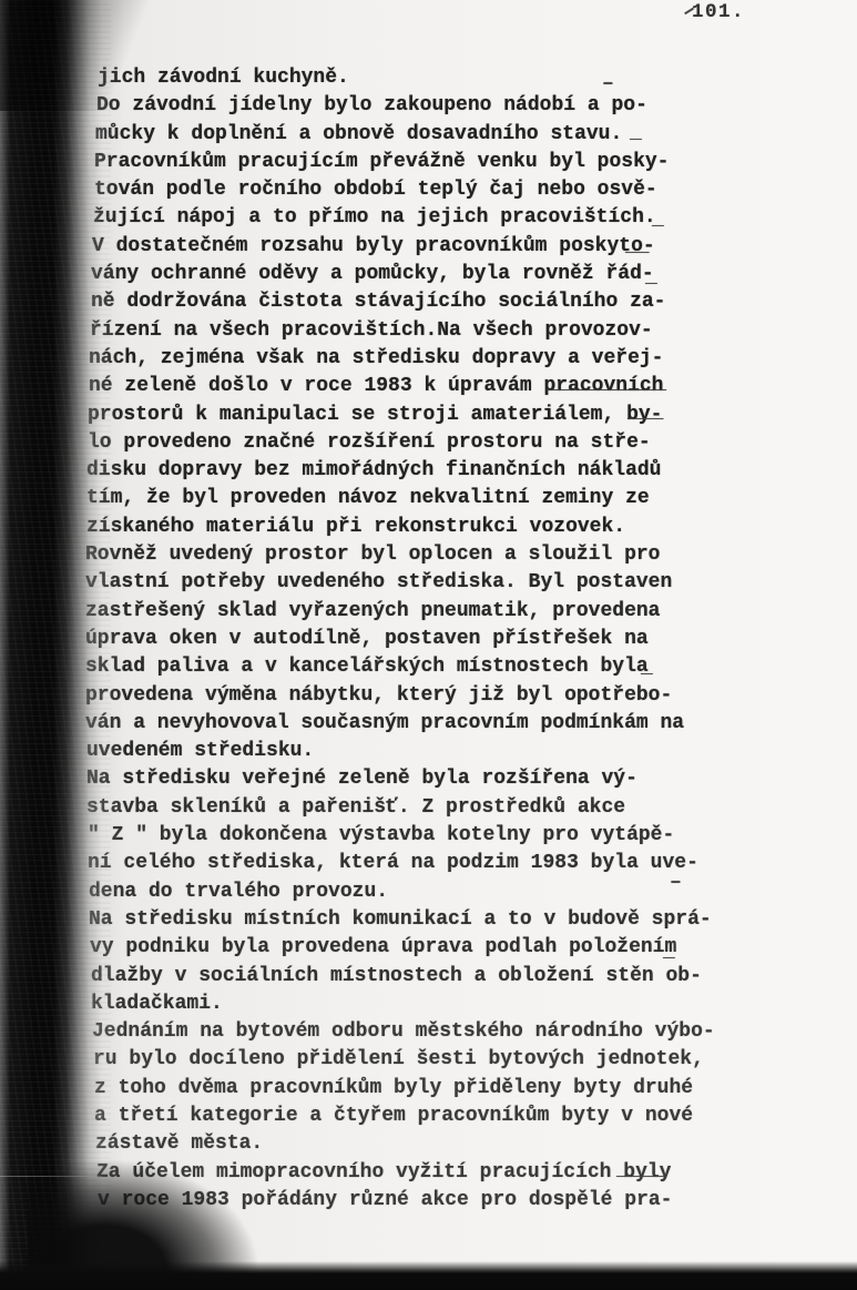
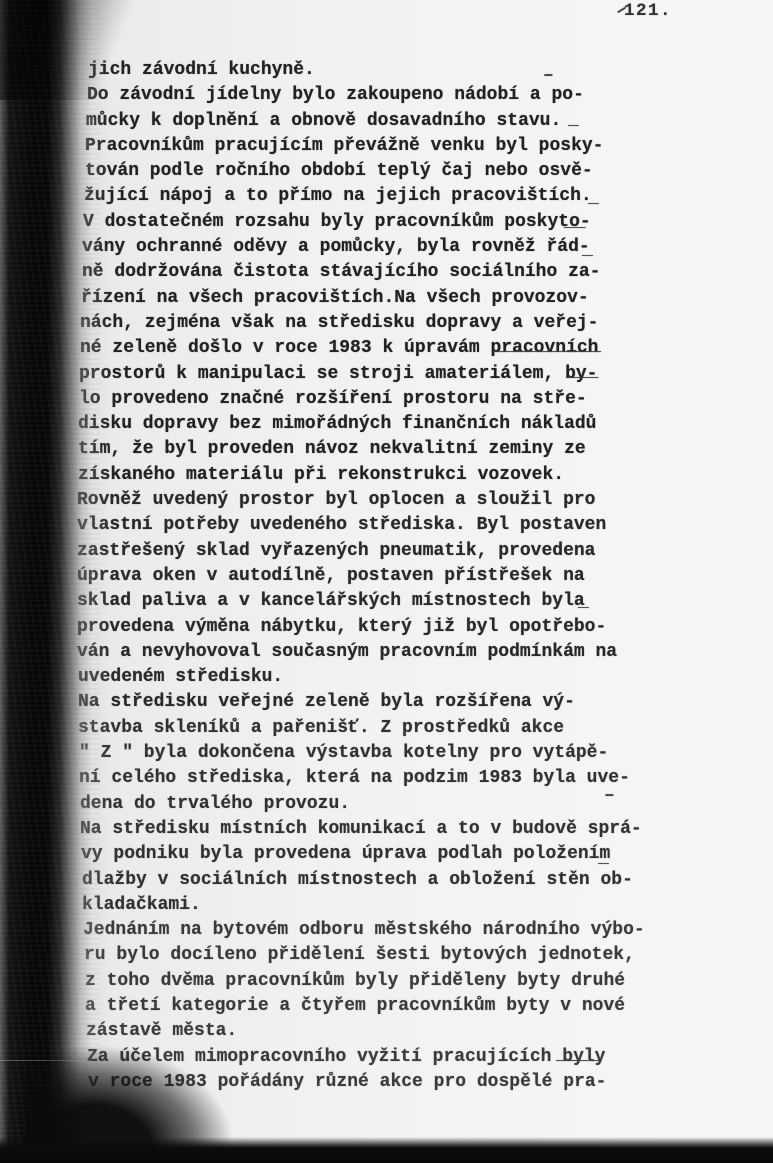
- 101.
+ 121.
  dní jídelny bylo zakoupeno nádobí a po-
  cky k doplnění a obnově dosavadního stavu.
  acovníkům pracujícím převážně venku byl posky-
  ván podle ročního období teplý čaj nebo osvě-
  ící nápoj a to přímo na jejich pracovištích.
  ostatečném rozsahu byly pracovníkům poskyto-
  y ochranné oděvy a pomůcky, byla rovněž řád-
  dodržována čistota stávajícího sociálního za-
  ení na všech pracovištích.Na všech provozov-
  h, zejména však na středisku dopravy a veřej-
  zeleně došlo v roce 1983 k úpravám pracovních
  storů k manipulaci se stroji amateriálem, by-
  provedeno značné rozšíření prostoru na stře-
  ku dopravy bez mimořádných finančních nákladů
  , že byl proveden návoz nekvalitní zeminy ze
  kaného materiálu při rekonstrukci vozovek.
  něž uvedený prostor byl oplocen a sloužil pro
  stní potřeby uvedeného střediska. Byl postaven
  třešený sklad vyřazených pneumatik, provedena
  ava oken v autodílně, postaven přístřešek na
  ad paliva a v kancelářských místnostech byla
  vedena výměna nábytku, který již byl opotřebo-
  a nevyhovoval současným pracovním podmínkám na
  deném středisku.
  středisku veřejné zeleně byla rozšířena vý-
  vba skleníků a pařenišť. Z prostředků akce
  " byla dokončena výstavba kotelny pro vytápě-
  celého střediska, která na podzim 1983 byla uve-
  a do trvalého provozu.
  středisku místních komunikací a to v budově sprá-
  podniku byla provedena úprava podlah položením
  žby v sociálních místnostech a obložení stěn ob-
  dačkami.
  náním na bytovém odboru městského národního výbo-
  bylo docíleno přidělení šesti bytových jednotek,
  toho dvěma pracovníkům byly přiděleny byty druhé
  třetí kategorie a čtyřem pracovníkům byty v nové
  stavě města.
  pracovního vyžití pracujících byly
  řádány různé akce pro dospělé pra-
  –
  _
  _
  __
  _
  __________
  ___
  _
  –
  _
  ____
